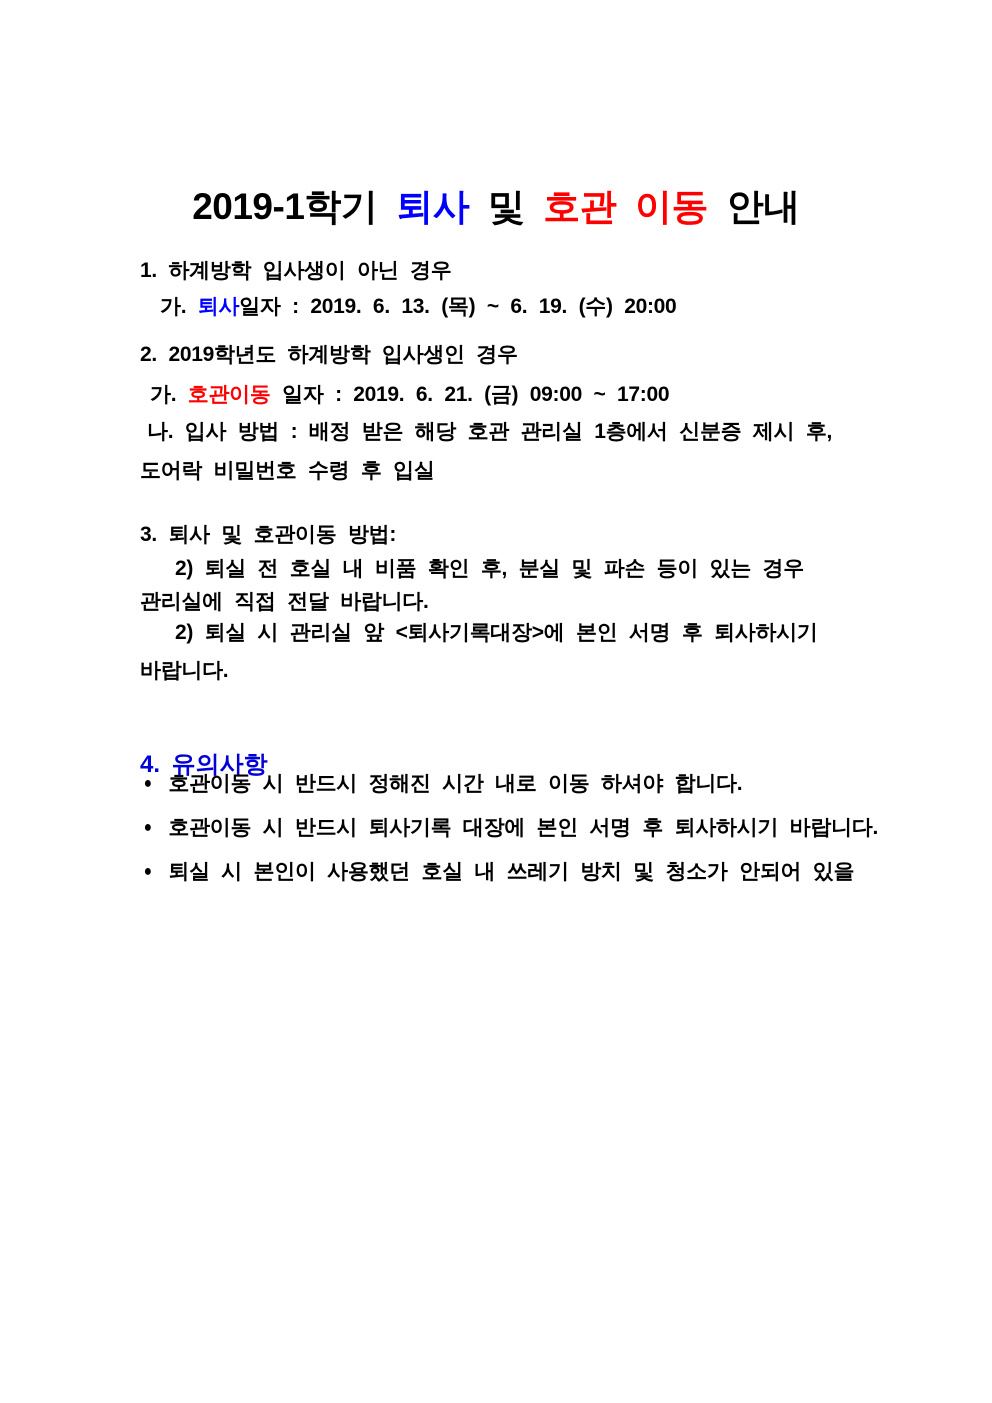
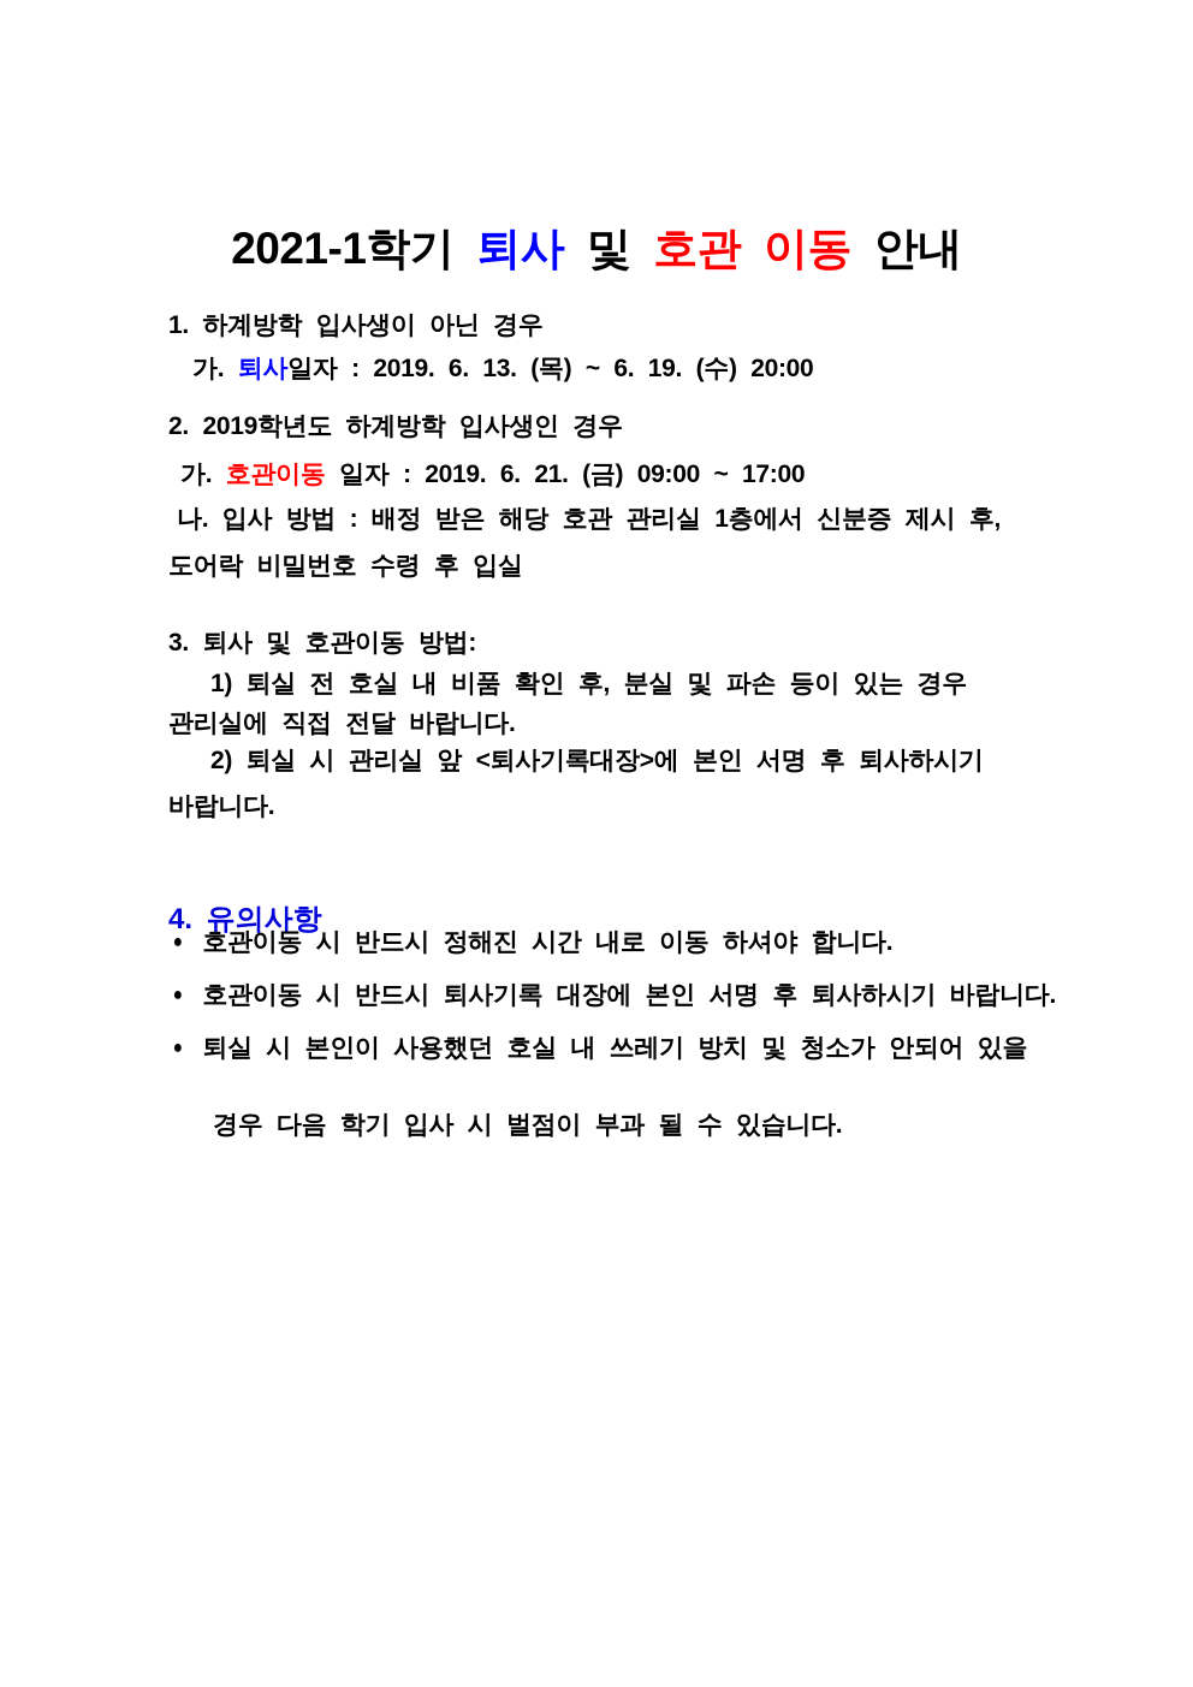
- 2019-1학기 퇴사 및 호관 이동 안내
+ 2021-1학기 퇴사 및 호관 이동 안내
  1. 하계방학 입사생이 아닌 경우
  가. 퇴사일자 : 2019. 6. 13. (목) ~ 6. 19. (수) 20:00
  2. 2019학년도 하계방학 입사생인 경우
  가. 호관이동 일자 : 2019. 6. 21. (금) 09:00 ~ 17:00
  나. 입사 방법 : 배정 받은 해당 호관 관리실 1층에서 신분증 제시 후,
  도어락 비밀번호 수령 후 입실
  3. 퇴사 및 호관이동 방법:
- 2) 퇴실 전 호실 내 비품 확인 후, 분실 및 파손 등이 있는 경우
+ 1) 퇴실 전 호실 내 비품 확인 후, 분실 및 파손 등이 있는 경우
  관리실에 직접 전달 바랍니다.
  2) 퇴실 시 관리실 앞 <퇴사기록대장>에 본인 서명 후 퇴사하시기
  바랍니다.
  4. 유의사항
  ●
  호관이동 시 반드시 정해진 시간 내로 이동 하셔야 합니다.
  ●
  호관이동 시 반드시 퇴사기록 대장에 본인 서명 후 퇴사하시기 바랍니다.
  ●
  퇴실 시 본인이 사용했던 호실 내 쓰레기 방치 및 청소가 안되어 있을
+ 경우 다음 학기 입사 시 벌점이 부과 될 수 있습니다.
